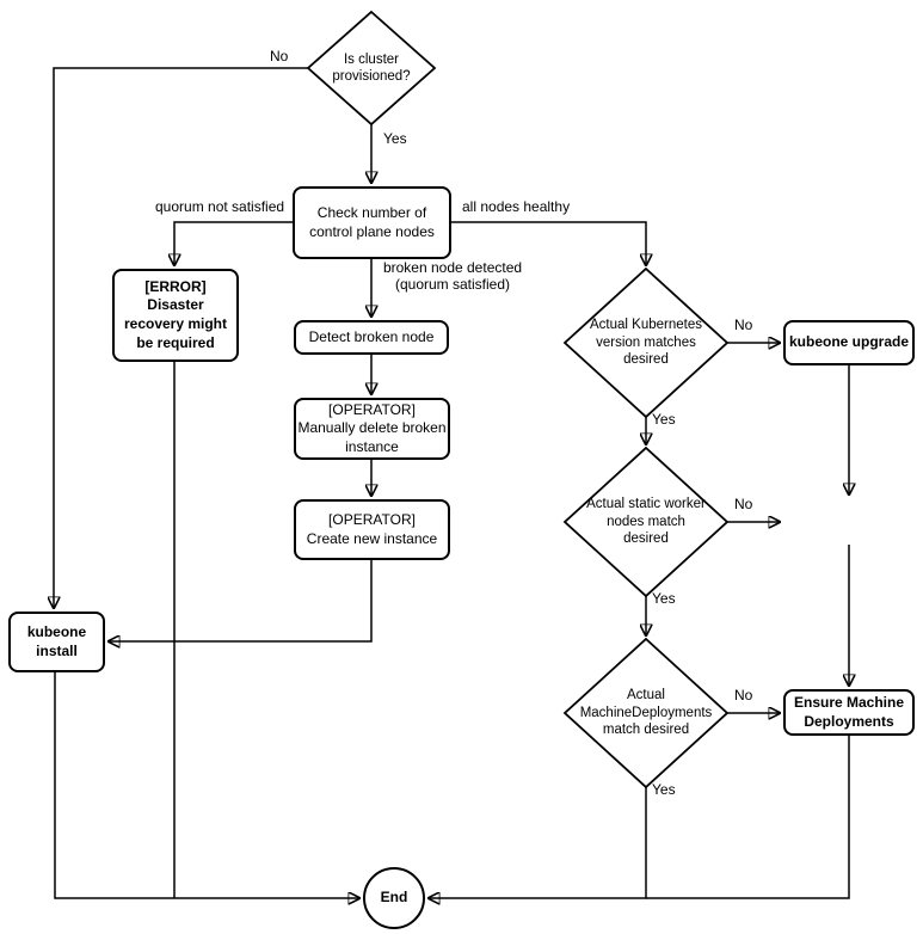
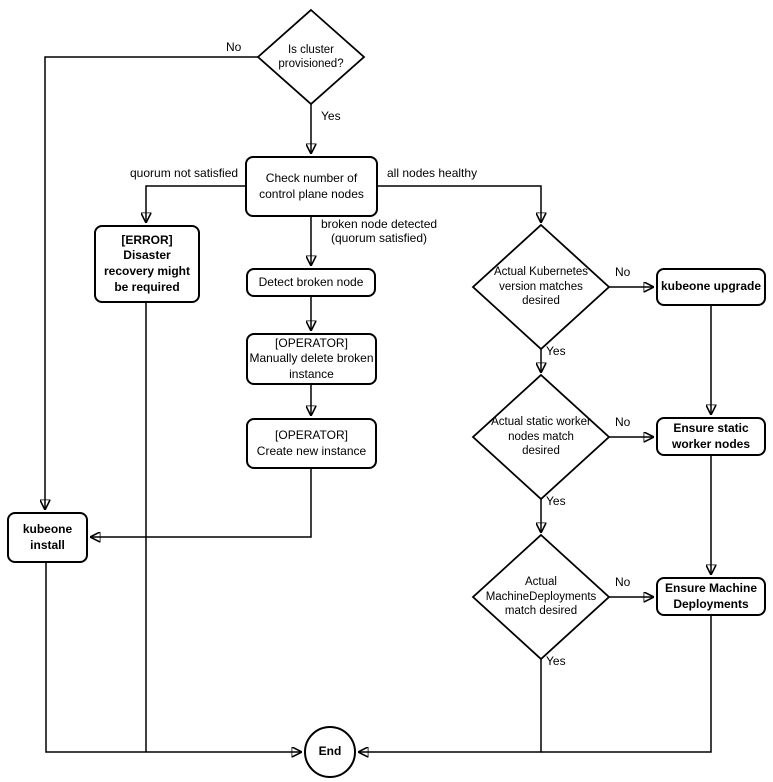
  Is cluster
  provisioned?
  Actual Kubernetes
  version matches
  desired
  Actual static worker
  nodes match
  desired
  Actual
  MachineDeployments
  match desired
  Check number of
  control plane nodes
  [ERROR]
  Disaster
  recovery might
  be required
  Detect broken node
  [OPERATOR]
  Manually delete broken
  instance
  [OPERATOR]
  Create new instance
  kubeone
  install
  kubeone upgrade
+ Ensure static
+ worker nodes
  Ensure Machine
  Deployments
  End
  No
  Yes
  quorum not satisfied
  all nodes healthy
  broken node detected
  (quorum satisfied)
  No
  Yes
  No
  Yes
  No
  Yes
